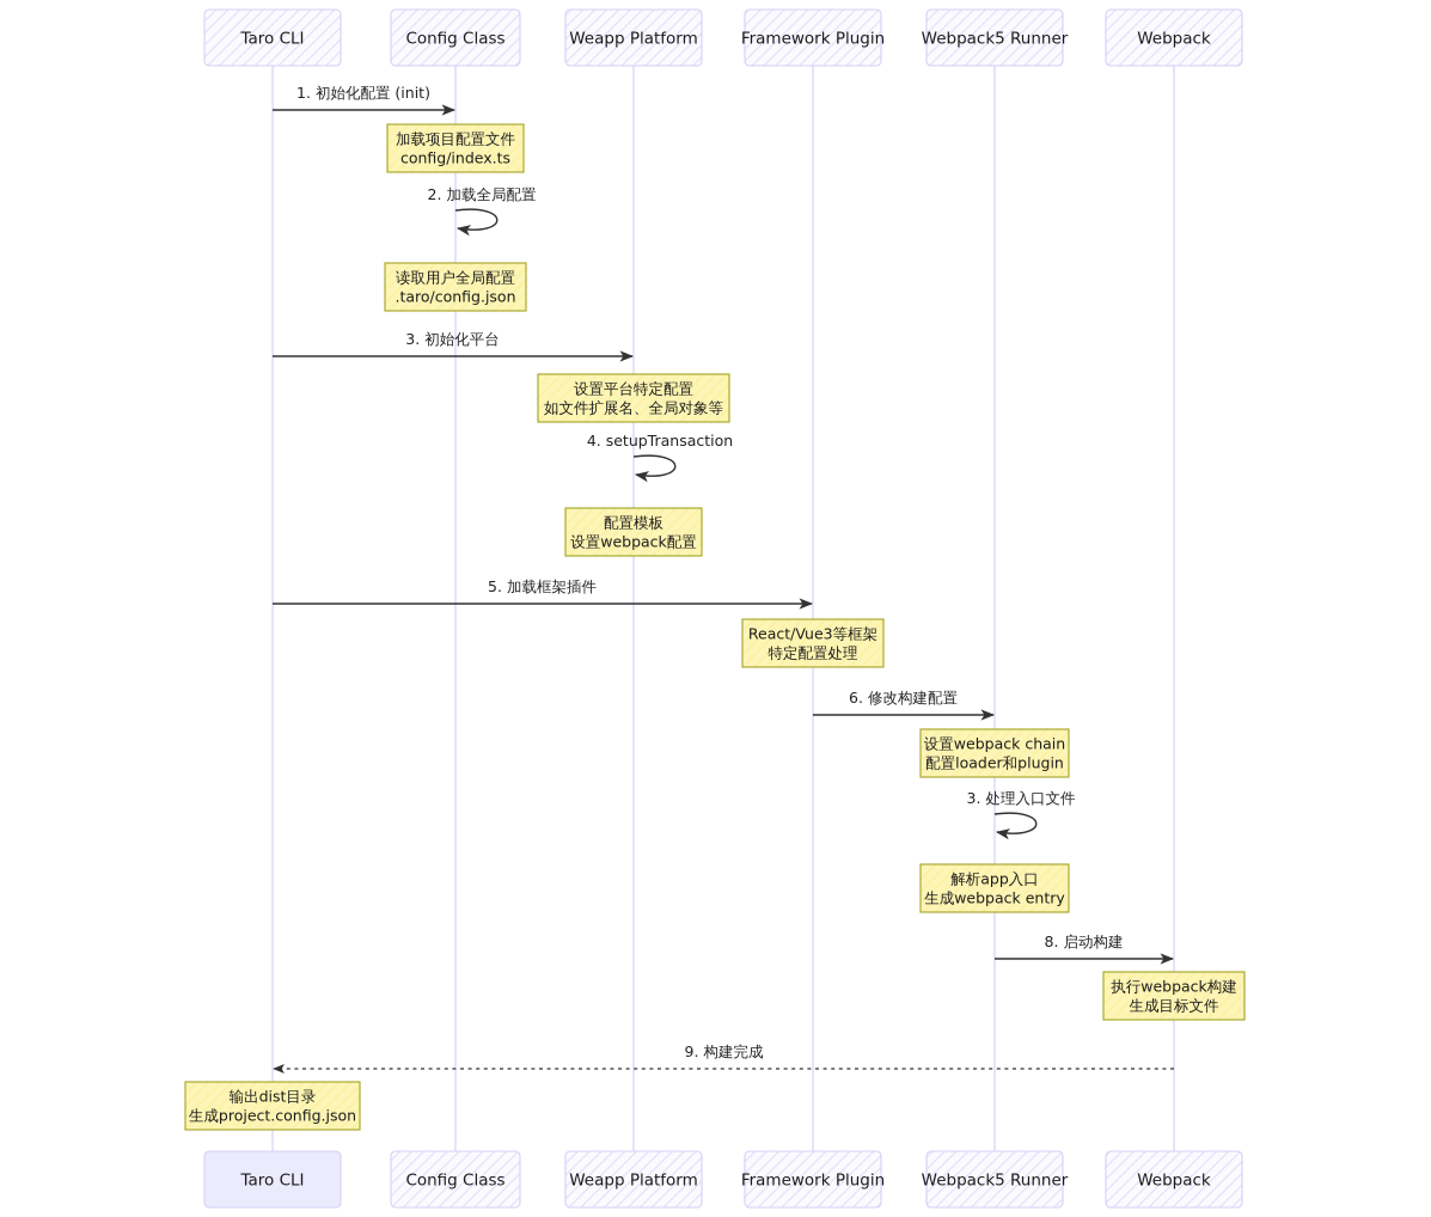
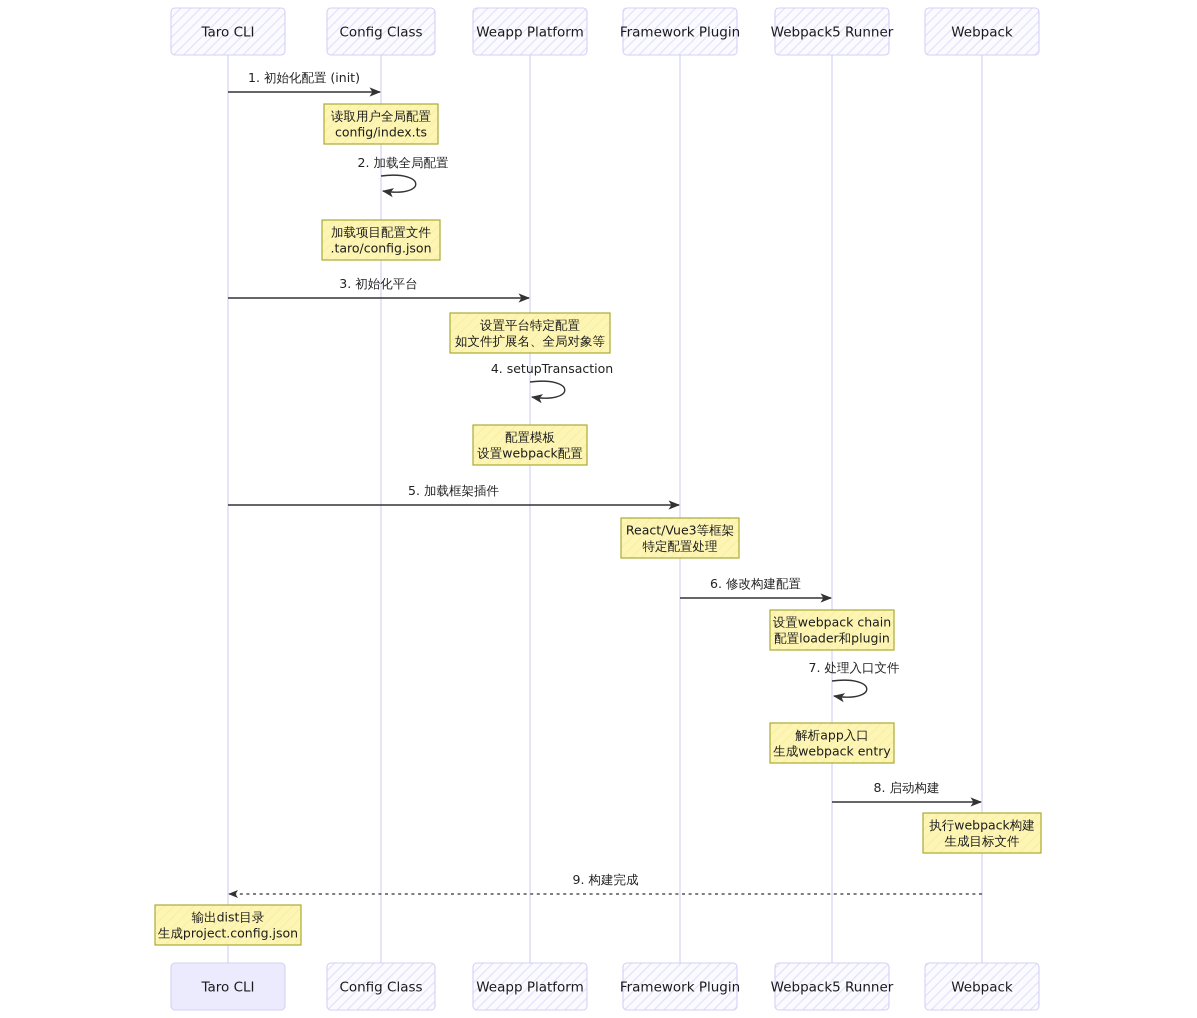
  1. 初始化配置 (init)
  2. 加载全局配置
  3. 初始化平台
  4. setupTransaction
  5. 加载框架插件
  6. 修改构建配置
- 3. 处理入口文件
+ 7. 处理入口文件
  8. 启动构建
  9. 构建完成
- 加载项目配置文件
+ 读取用户全局配置
  config/index.ts
- 读取用户全局配置
+ 加载项目配置文件
  .taro/config.json
  设置平台特定配置
  如文件扩展名、全局对象等
  配置模板
  设置webpack配置
  React/Vue3等框架
  特定配置处理
  设置webpack chain
  配置loader和plugin
  解析app入口
  生成webpack entry
  执行webpack构建
  生成目标文件
  输出dist目录
  生成project.config.json
  Taro CLI
  Config Class
  Weapp Platform
  Framework Plugin
  Webpack5 Runner
  Webpack
  Taro CLI
  Config Class
  Weapp Platform
  Framework Plugin
  Webpack5 Runner
  Webpack
